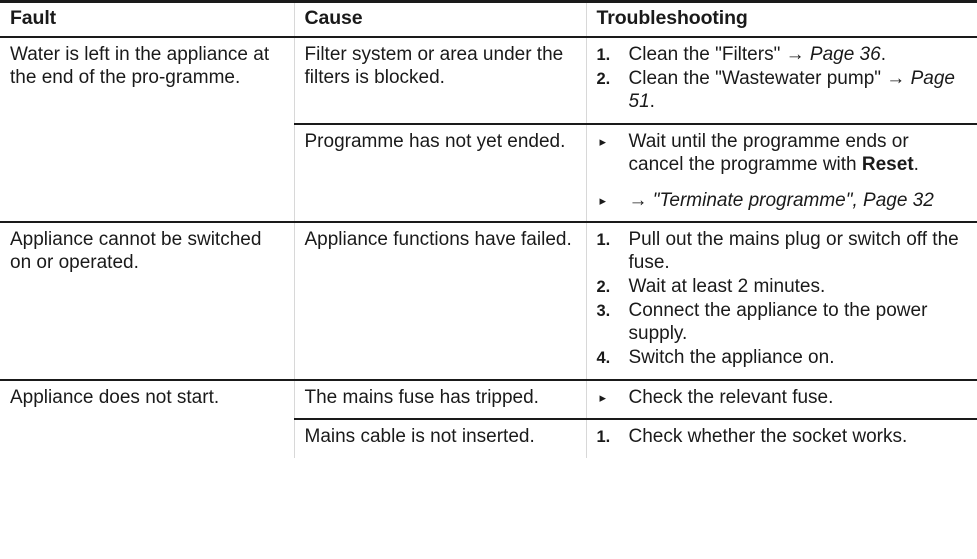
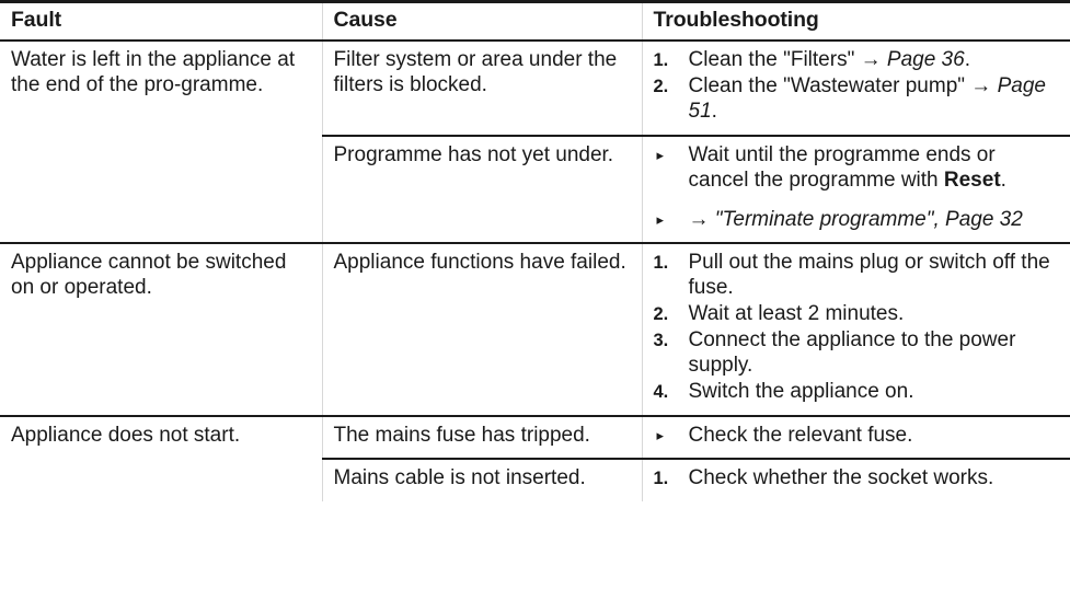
  Fault	Cause	Troubleshooting
  Water is left in the appliance at the end of the pro-⁠gramme.	Filter system or area under the filters is blocked.	1. Clean the "Filters" → Page 36.2. Clean the "Wastewater pump" → Page 51.
- Programme has not yet ended.	▸ Wait until the programme ends or cancel the programme with Reset.▸ → "Terminate programme", Page 32
+ Programme has not yet under.	▸ Wait until the programme ends or cancel the programme with Reset.▸ → "Terminate programme", Page 32
  Appliance cannot be switched on or operated.	Appliance functions have failed.	1. Pull out the mains plug or switch off the fuse.2. Wait at least 2 minutes.3. Connect the appliance to the power supply.4. Switch the appliance on.
  Appliance does not start.	The mains fuse has tripped.	▸ Check the relevant fuse.
  Mains cable is not inserted.	1. Check whether the socket works.
